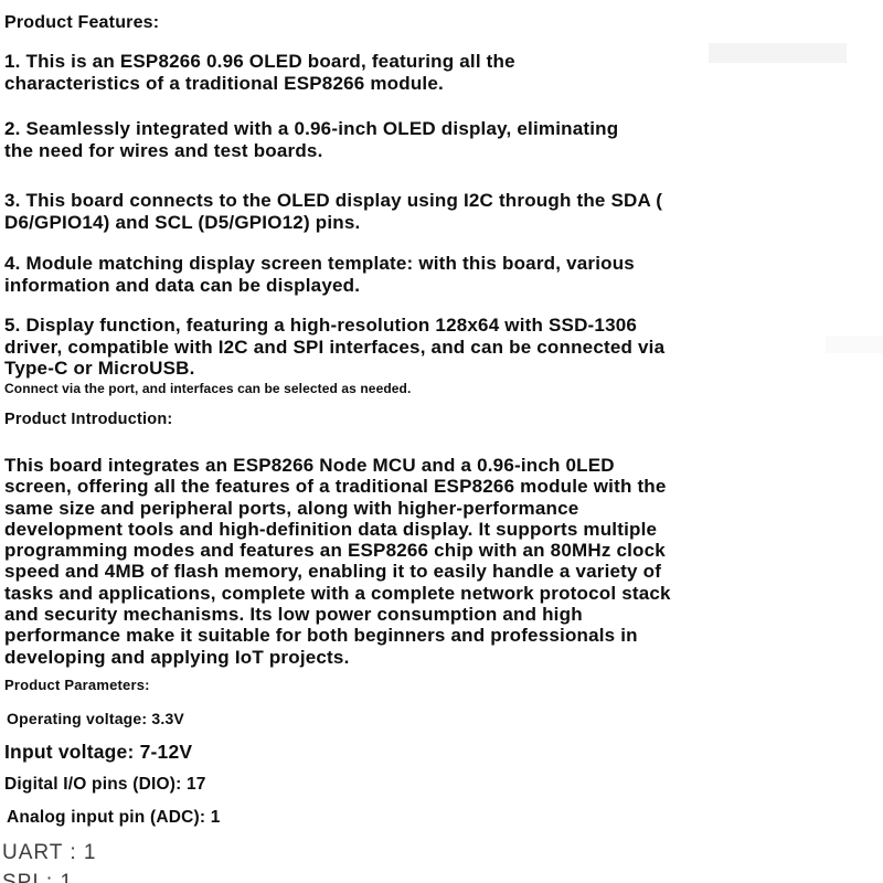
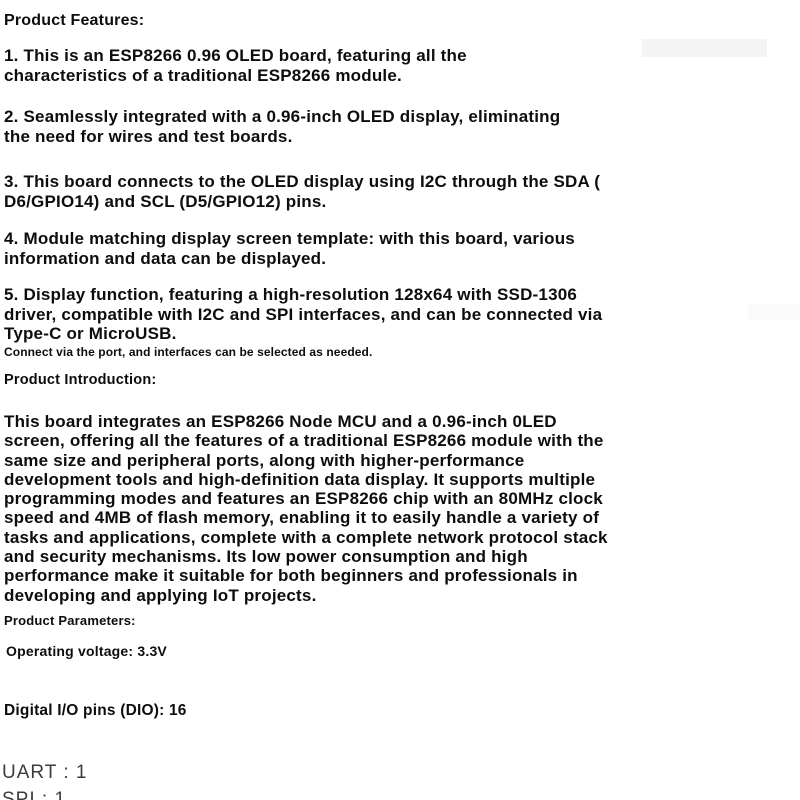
  Product Features:
  1. This is an ESP8266 0.96 OLED board, featuring all the
  characteristics of a traditional ESP8266 module.
  2. Seamlessly integrated with a 0.96-inch OLED display, eliminating
  the need for wires and test boards.
  3. This board connects to the OLED display using I2C through the SDA (
  D6/GPIO14) and SCL (D5/GPIO12) pins.
  4. Module matching display screen template: with this board, various
  information and data can be displayed.
  5. Display function, featuring a high-resolution 128x64 with SSD-1306
  driver, compatible with I2C and SPI interfaces, and can be connected via
  Type-C or MicroUSB.
  Connect via the port, and interfaces can be selected as needed.
  Product Introduction:
  This board integrates an ESP8266 Node MCU and a 0.96-inch 0LED
  screen, offering all the features of a traditional ESP8266 module with the
  same size and peripheral ports, along with higher-performance
  development tools and high-definition data display. It supports multiple
  programming modes and features an ESP8266 chip with an 80MHz clock
  speed and 4MB of flash memory, enabling it to easily handle a variety of
  tasks and applications, complete with a complete network protocol stack
  and security mechanisms. Its low power consumption and high
  performance make it suitable for both beginners and professionals in
  developing and applying IoT projects.
  Product Parameters:
  Operating voltage: 3.3V
- Input voltage: 7-12V
- Digital I/O pins (DIO): 17
+ Digital I/O pins (DIO): 16
- Analog input pin (ADC): 1
  UART : 1
